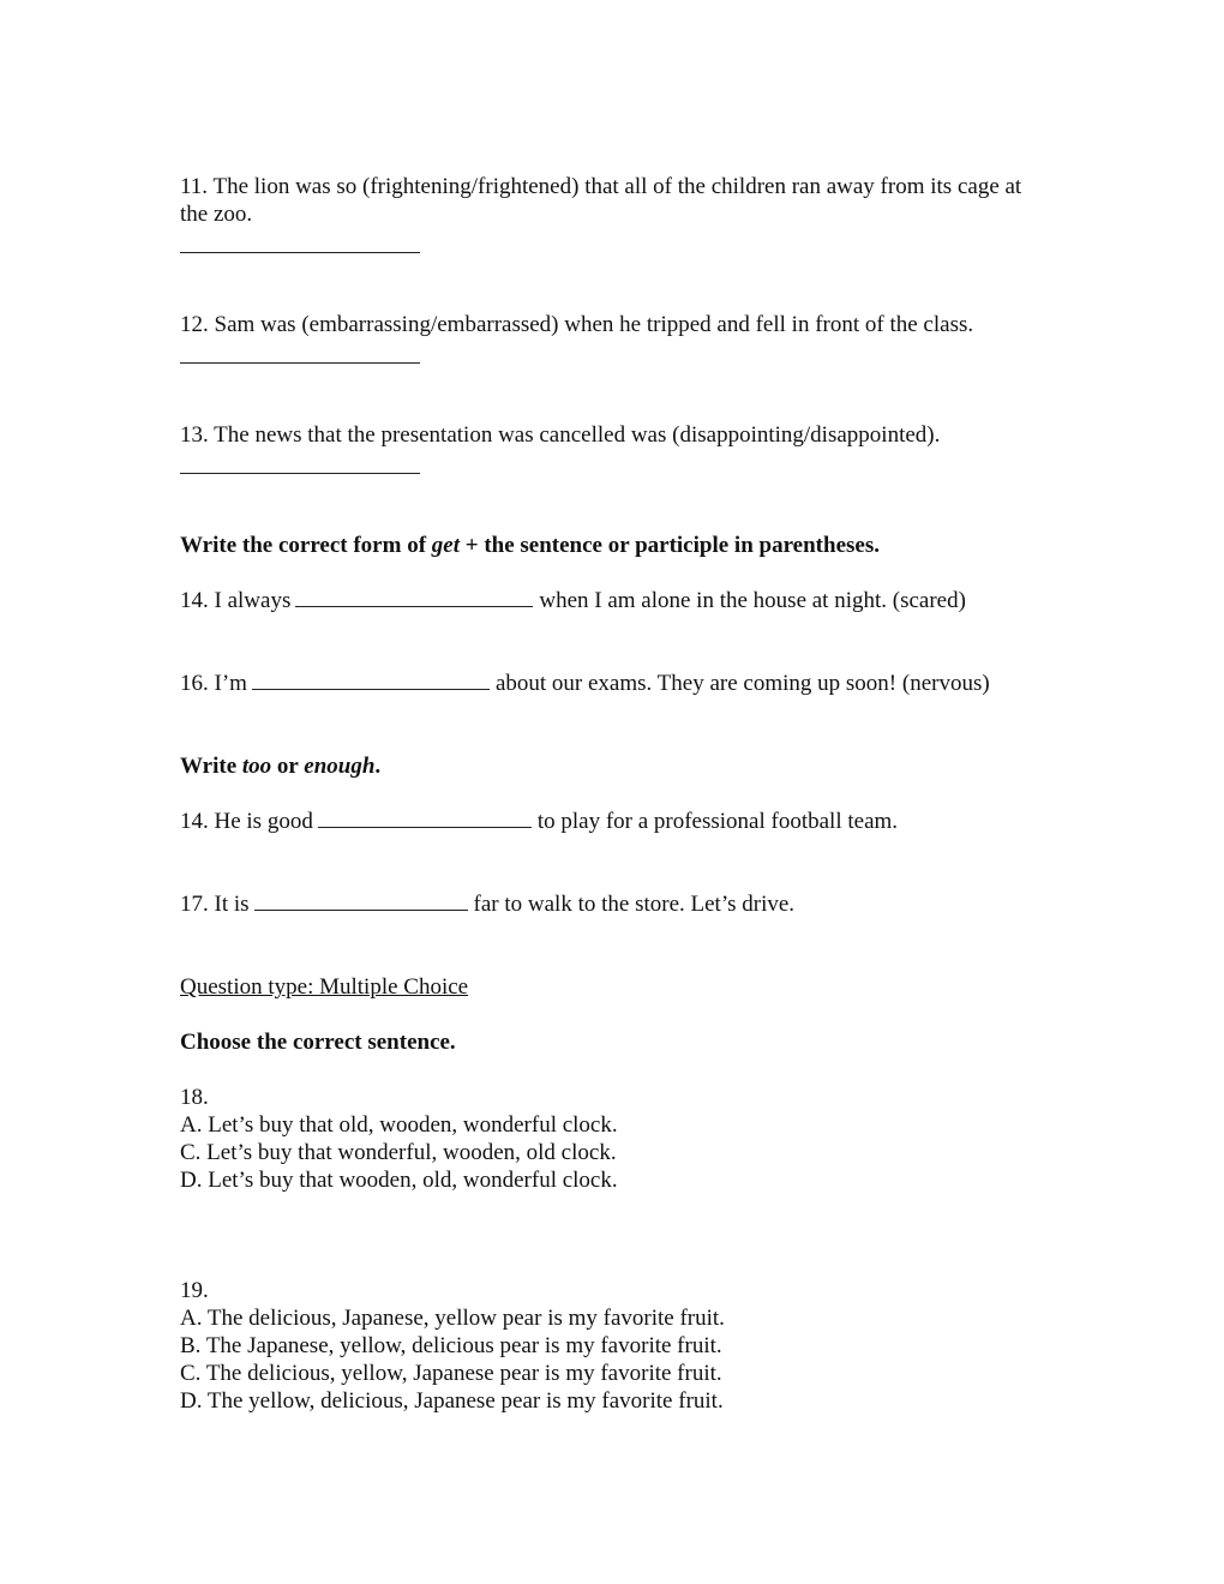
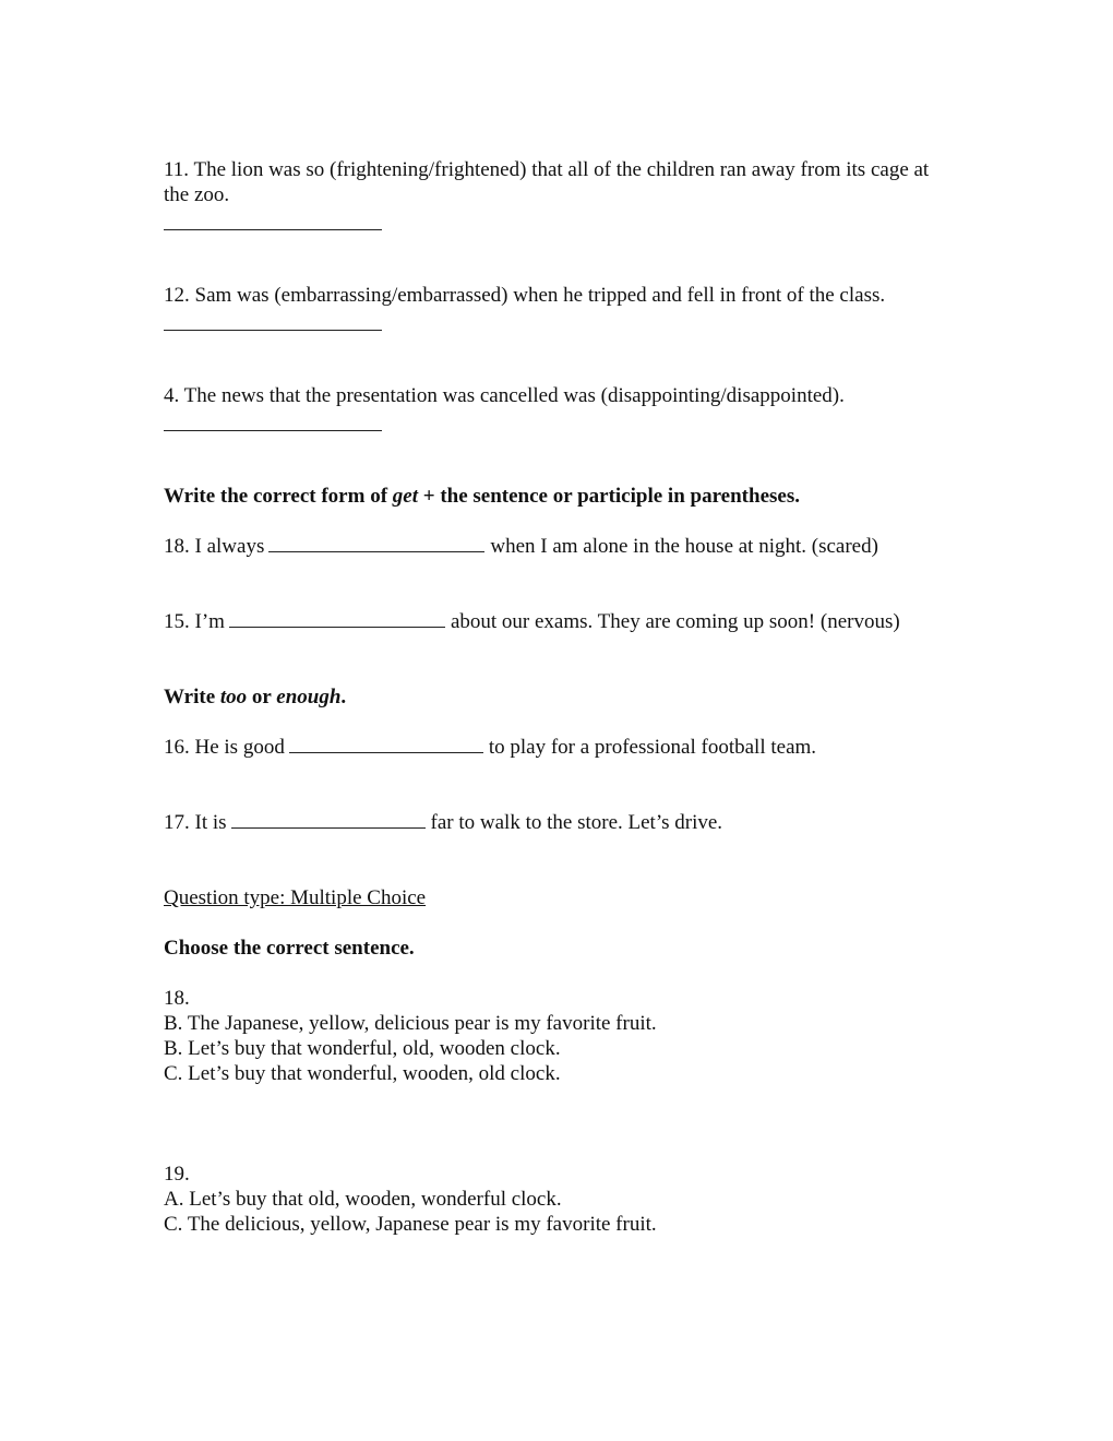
  11. The lion was so (frightening/frightened) that all of the children ran away from its cage at the zoo.
  12. Sam was (embarrassing/embarrassed) when he tripped and fell in front of the class.
- 13. The news that the presentation was cancelled was (disappointing/disappointed).
+ 4. The news that the presentation was cancelled was (disappointing/disappointed).
  Write the correct form of get + the sentence or participle in parentheses.
- 14. I always when I am alone in the house at night. (scared)
+ 18. I always when I am alone in the house at night. (scared)
- 16. I’m about our exams. They are coming up soon! (nervous)
+ 15. I’m about our exams. They are coming up soon! (nervous)
  Write too or enough.
- 14. He is good to play for a professional football team.
+ 16. He is good to play for a professional football team.
  17. It is far to walk to the store. Let’s drive.
  Question type: Multiple Choice
  Choose the correct sentence.
  18.
- A. Let’s buy that old, wooden, wonderful clock.
+ B. The Japanese, yellow, delicious pear is my favorite fruit.
+ B. Let’s buy that wonderful, old, wooden clock.
  C. Let’s buy that wonderful, wooden, old clock.
- D. Let’s buy that wooden, old, wonderful clock.
  19.
- A. The delicious, Japanese, yellow pear is my favorite fruit.
- B. The Japanese, yellow, delicious pear is my favorite fruit.
+ A. Let’s buy that old, wooden, wonderful clock.
  C. The delicious, yellow, Japanese pear is my favorite fruit.
- D. The yellow, delicious, Japanese pear is my favorite fruit.
